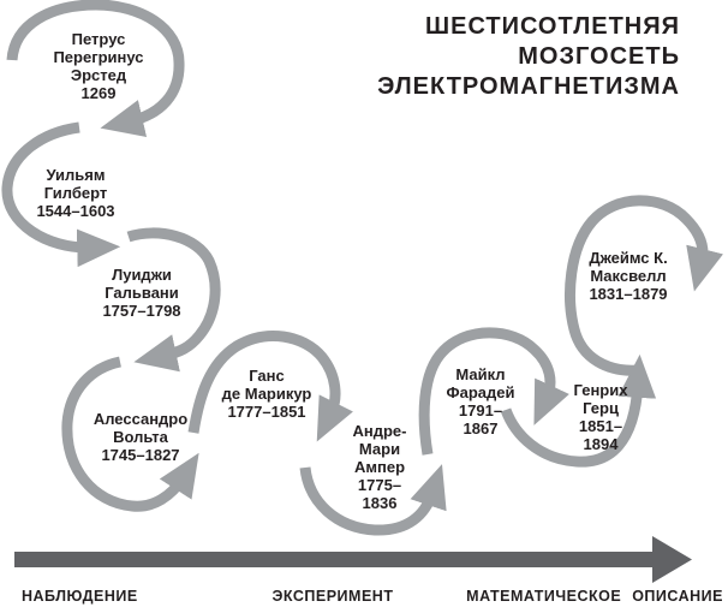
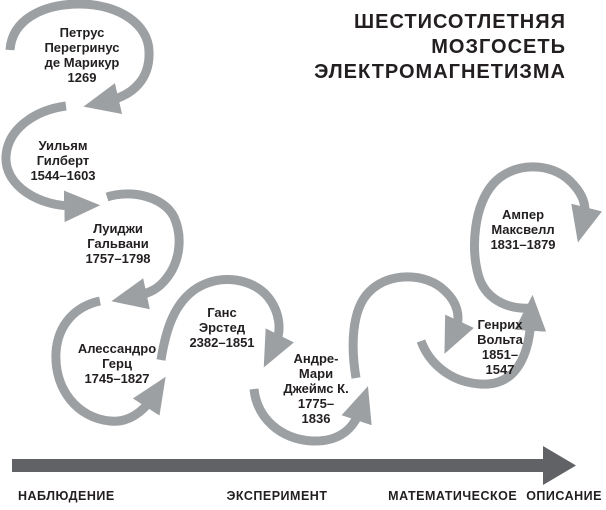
  ШЕСТИСОТЛЕТНЯЯ
  МОЗГОСЕТЬ
  ЭЛЕКТРОМАГНЕТИЗМА
  Петрус
  Перегринус
- Эрстед
+ де Марикур
  1269
  Уильям
  Гилберт
  1544–1603
  Луиджи
  Гальвани
  1757–1798
  Алессандро
- Вольта
+ Герц
  1745–1827
  Ганс
- де Марикур
+ Эрстед
- 1777–1851
+ 2382–1851
  Андре-
  Мари
- Ампер
+ Джеймс К.
  1775–
  1836
- Майкл
- Фарадей
- 1791–
- 1867
  Генрих
- Герц
+ Вольта
  1851–
- 1894
+ 1547
- Джеймс К.
+ Ампер
  Максвелл
  1831–1879
  НАБЛЮДЕНИЕ
  ЭКСПЕРИМЕНТ
  МАТЕМАТИЧЕСКОЕ ОПИСАНИЕ
